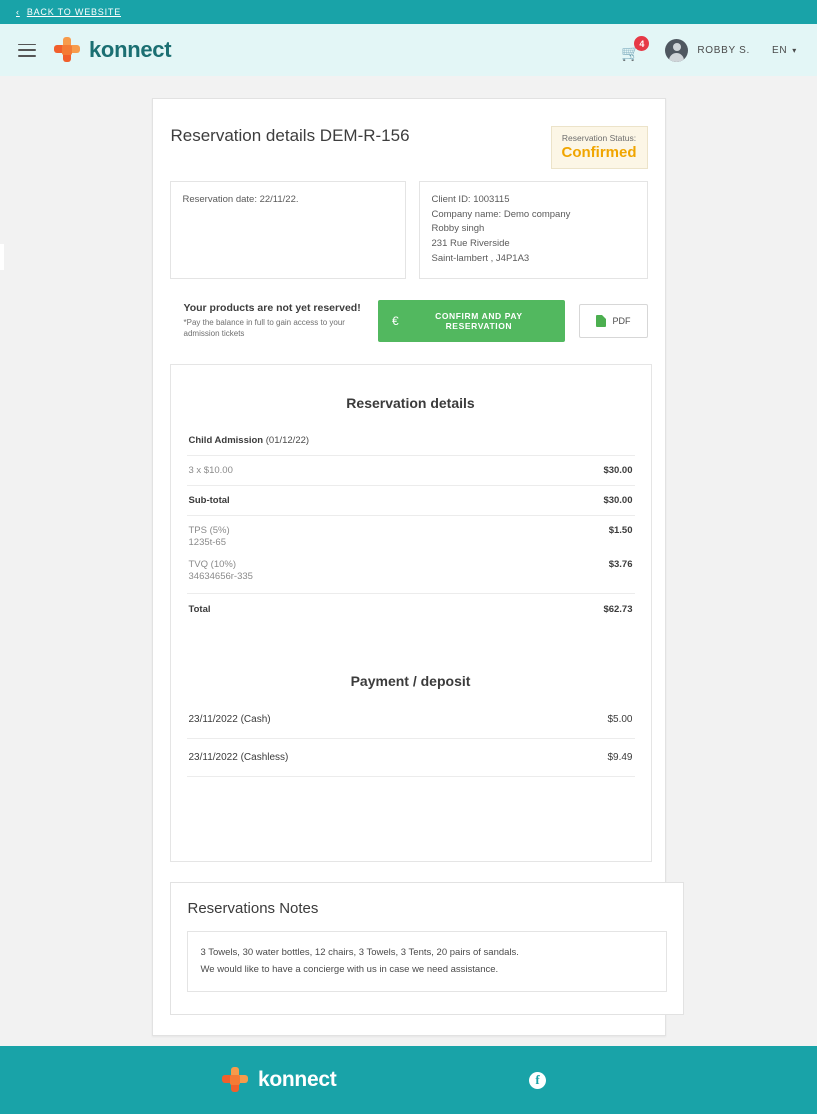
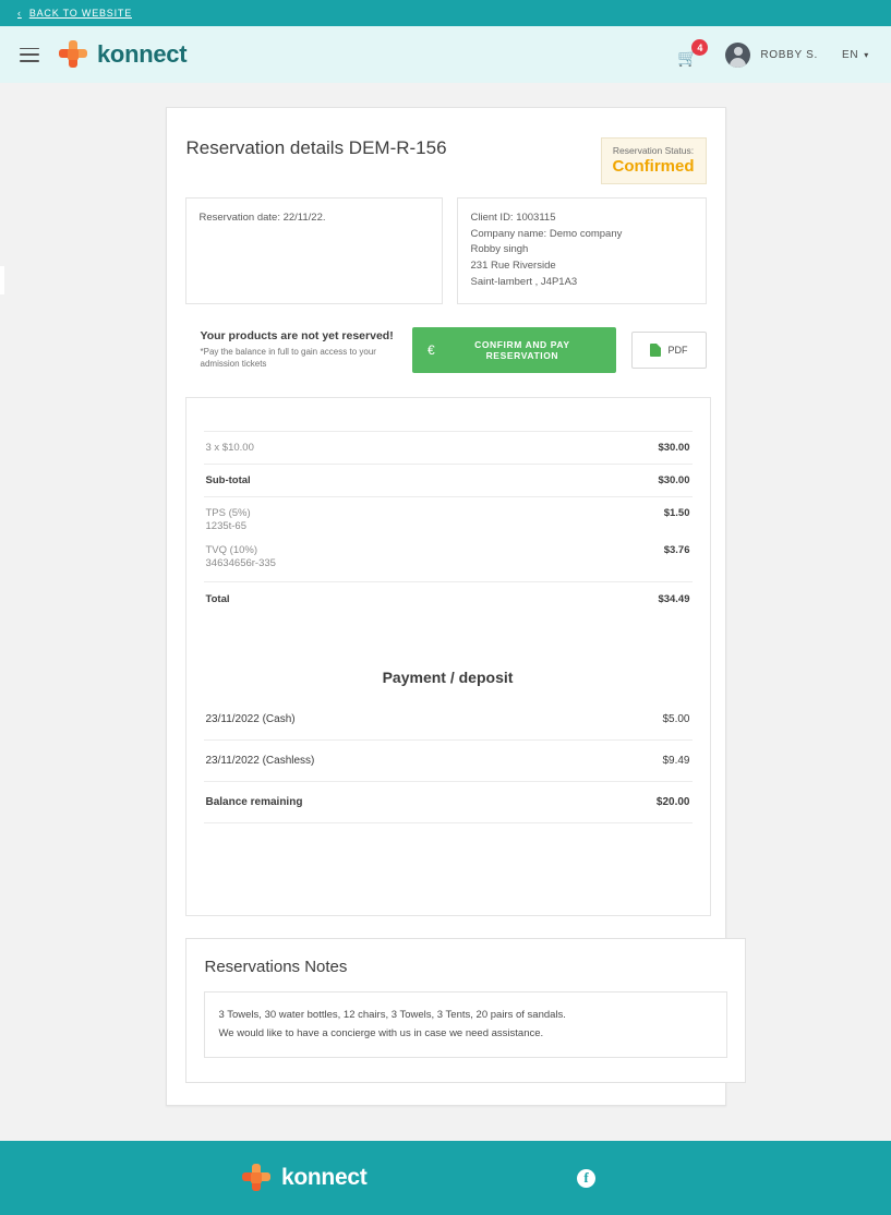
  ‹
  BACK TO WEBSITE
  konnect
  🛒
  4
  ROBBY S.
  EN
  ▾
  Reservation details DEM-R-156
  Reservation Status:
  Confirmed
  Reservation date: 22/11/22.
  Client ID: 1003115
  Company name: Demo company
  Robby singh
  231 Rue Riverside
  Saint-lambert , J4P1A3
  Your products are not yet reserved!
  *Pay the balance in full to gain access to your admission tickets
  €
  CONFIRM AND PAY RESERVATION
  PDF
- Reservation details
- Child Admission (01/12/22)
  3 x $10.00
  $30.00
  Sub-total
  $30.00
  TPS (5%)
  $1.50
  1235t-65
  TVQ (10%)
  $3.76
  34634656r-335
  Total
- $62.73
+ $34.49
  Payment / deposit
  23/11/2022 (Cash)
  $5.00
  23/11/2022 (Cashless)
  $9.49
+ Balance remaining
+ $20.00
  Reservations Notes
  3 Towels, 30 water bottles, 12 chairs, 3 Towels, 3 Tents, 20 pairs of sandals.
  We would like to have a concierge with us in case we need assistance.
  konnect
  f
